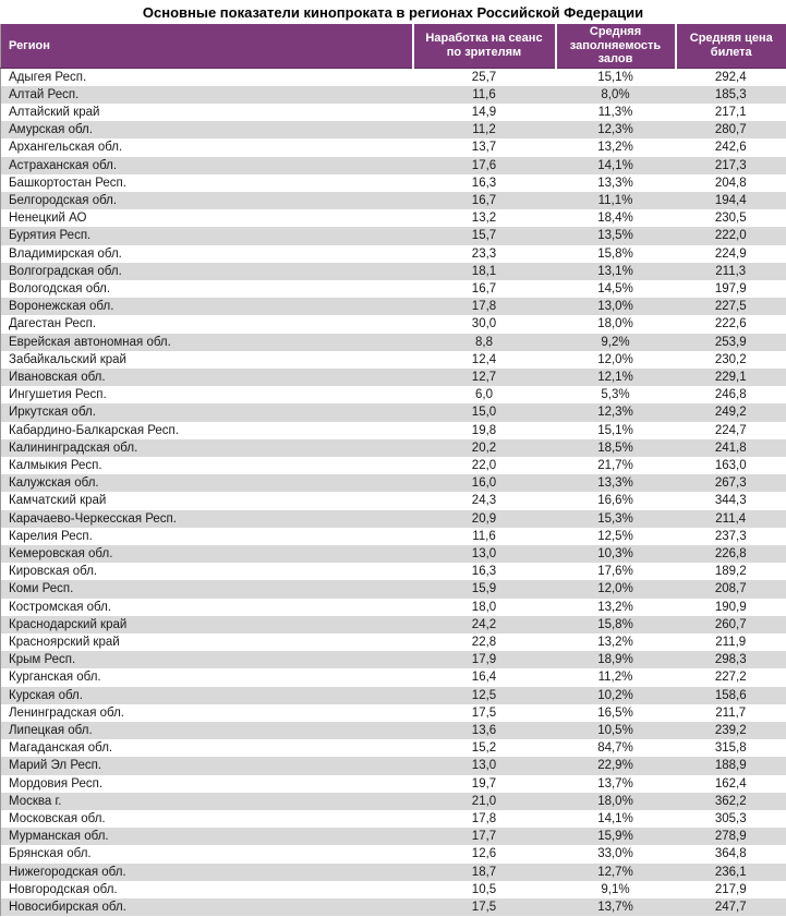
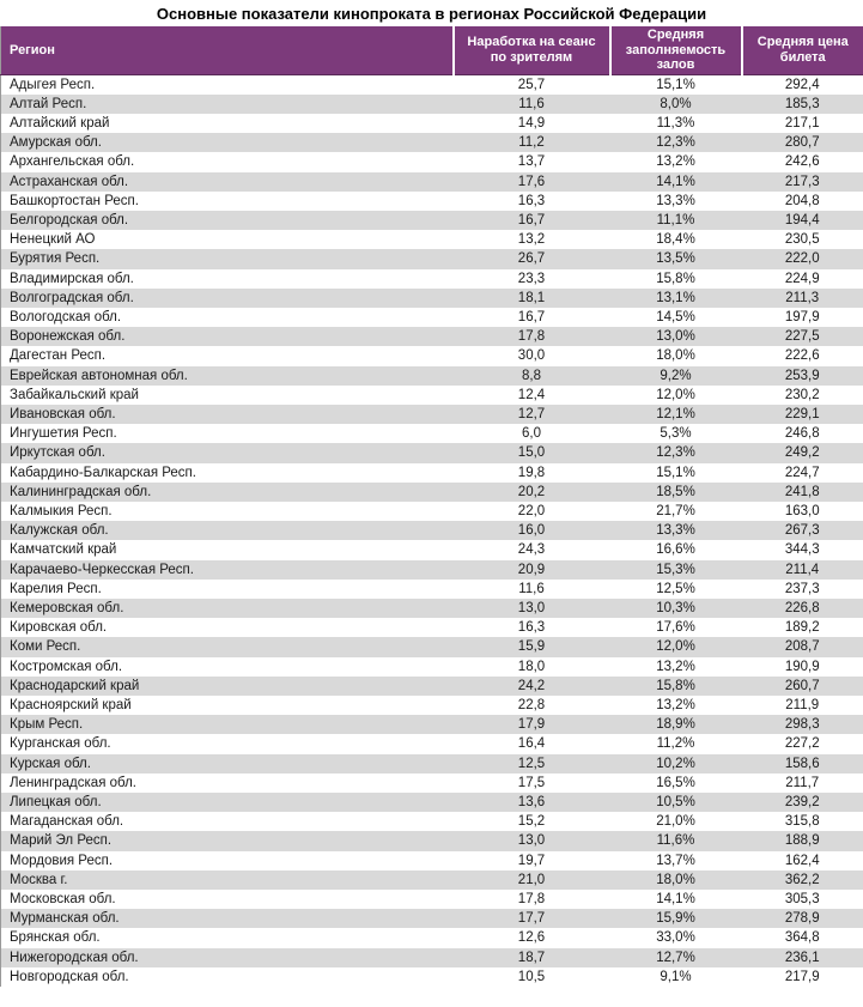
  Основные показатели кинопроката в регионах Российской Федерации
  Регион	Наработка на сеанс по зрителям	Средняя заполняемость залов	Средняя цена билета
  Адыгея Респ.	25,7	15,1%	292,4
  Алтай Респ.	11,6	8,0%	185,3
  Алтайский край	14,9	11,3%	217,1
  Амурская обл.	11,2	12,3%	280,7
  Архангельская обл.	13,7	13,2%	242,6
  Астраханская обл.	17,6	14,1%	217,3
  Башкортостан Респ.	16,3	13,3%	204,8
  Белгородская обл.	16,7	11,1%	194,4
  Ненецкий АО	13,2	18,4%	230,5
- Бурятия Респ.	15,7	13,5%	222,0
+ Бурятия Респ.	26,7	13,5%	222,0
  Владимирская обл.	23,3	15,8%	224,9
  Волгоградская обл.	18,1	13,1%	211,3
  Вологодская обл.	16,7	14,5%	197,9
  Воронежская обл.	17,8	13,0%	227,5
  Дагестан Респ.	30,0	18,0%	222,6
  Еврейская автономная обл.	8,8	9,2%	253,9
  Забайкальский край	12,4	12,0%	230,2
  Ивановская обл.	12,7	12,1%	229,1
  Ингушетия Респ.	6,0	5,3%	246,8
  Иркутская обл.	15,0	12,3%	249,2
  Кабардино-Балкарская Респ.	19,8	15,1%	224,7
  Калининградская обл.	20,2	18,5%	241,8
  Калмыкия Респ.	22,0	21,7%	163,0
  Калужская обл.	16,0	13,3%	267,3
  Камчатский край	24,3	16,6%	344,3
  Карачаево-Черкесская Респ.	20,9	15,3%	211,4
  Карелия Респ.	11,6	12,5%	237,3
  Кемеровская обл.	13,0	10,3%	226,8
  Кировская обл.	16,3	17,6%	189,2
  Коми Респ.	15,9	12,0%	208,7
  Костромская обл.	18,0	13,2%	190,9
  Краснодарский край	24,2	15,8%	260,7
  Красноярский край	22,8	13,2%	211,9
  Крым Респ.	17,9	18,9%	298,3
  Курганская обл.	16,4	11,2%	227,2
  Курская обл.	12,5	10,2%	158,6
  Ленинградская обл.	17,5	16,5%	211,7
  Липецкая обл.	13,6	10,5%	239,2
- Магаданская обл.	15,2	84,7%	315,8
+ Магаданская обл.	15,2	21,0%	315,8
- Марий Эл Респ.	13,0	22,9%	188,9
+ Марий Эл Респ.	13,0	11,6%	188,9
  Мордовия Респ.	19,7	13,7%	162,4
  Москва г.	21,0	18,0%	362,2
  Московская обл.	17,8	14,1%	305,3
  Мурманская обл.	17,7	15,9%	278,9
  Брянская обл.	12,6	33,0%	364,8
  Нижегородская обл.	18,7	12,7%	236,1
  Новгородская обл.	10,5	9,1%	217,9
- Новосибирская обл.	17,5	13,7%	247,7
